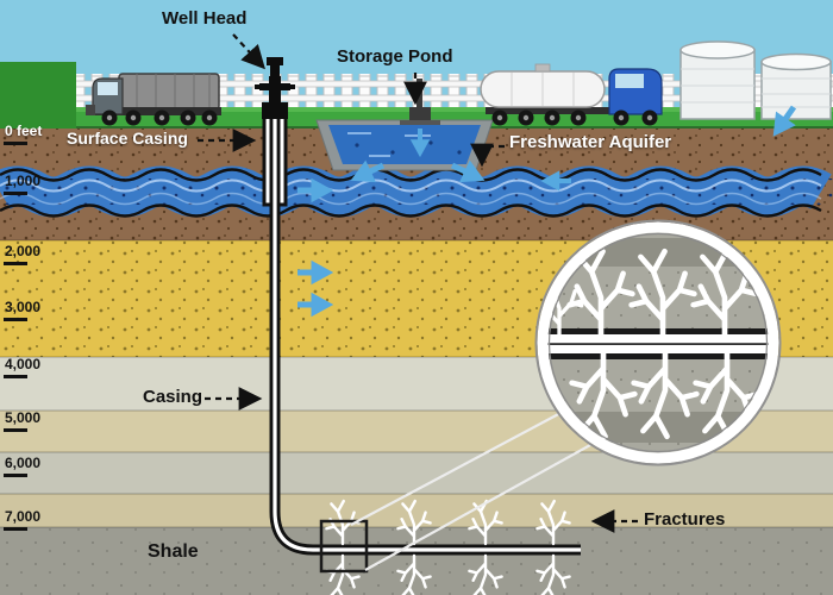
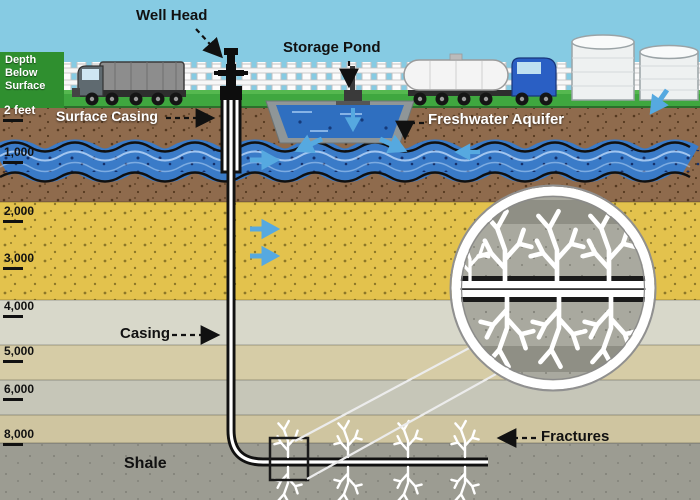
+ Depth Below Surface
- 0 feet
+ 2 feet
  1,000
  2,000
  3,000
  4,000
  5,000
  6,000
- 7,000
+ 8,000
  Well Head
  Storage Pond
  Surface Casing
  Freshwater Aquifer
  Casing
  Fractures
  Shale
